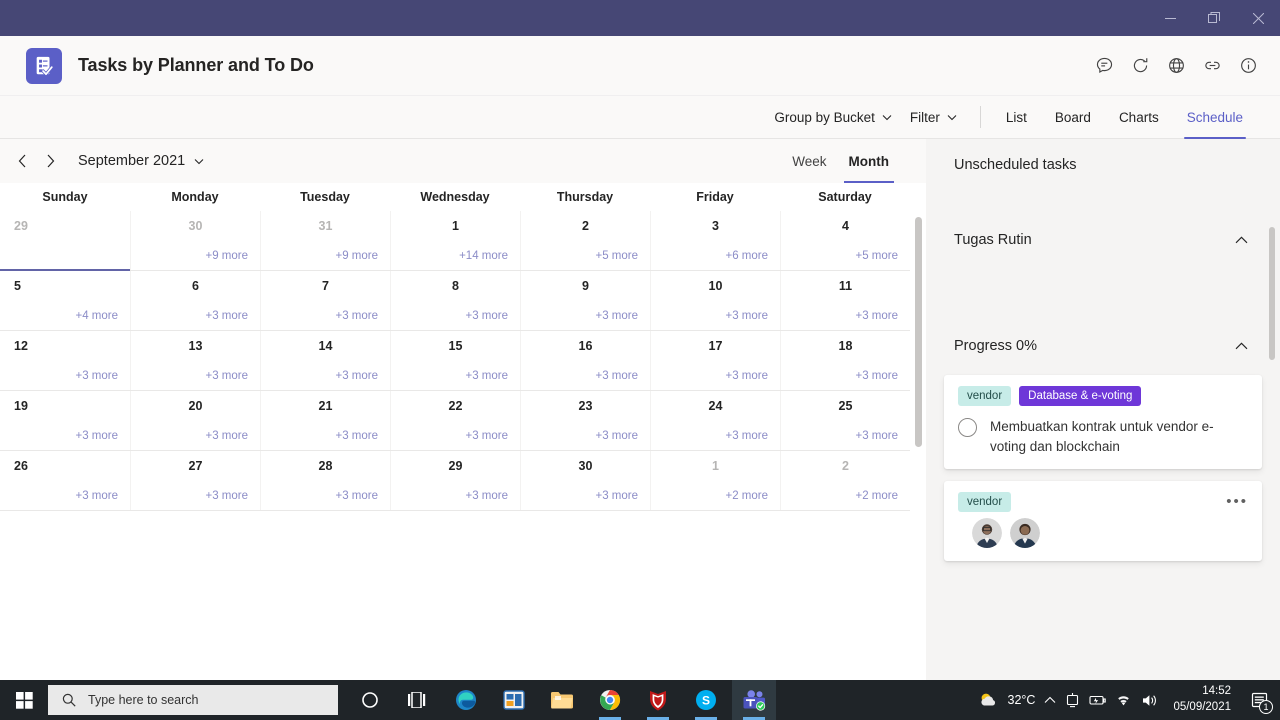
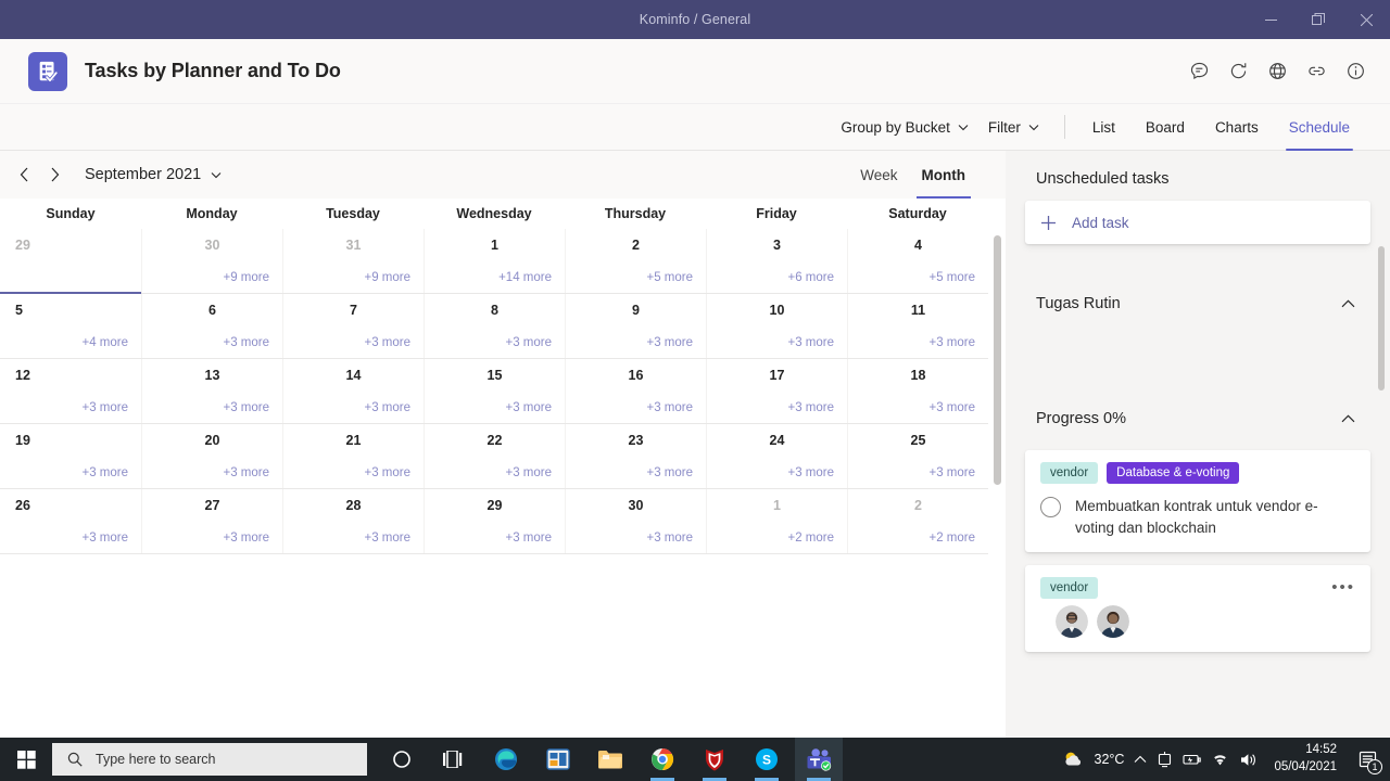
+ Kominfo / General
  Tasks by Planner and To Do
  Group by Bucket
  Filter
  List
  Board
  Charts
  Schedule
  September 2021
  Week
  Month
  Sunday
  Monday
  Tuesday
  Wednesday
  Thursday
  Friday
  Saturday
  29
  30
  +9 more
  31
  +9 more
  1
  +14 more
  2
  +5 more
  3
  +6 more
  4
  +5 more
  5
  +4 more
  6
  +3 more
  7
  +3 more
  8
  +3 more
  9
  +3 more
  10
  +3 more
  11
  +3 more
  12
  +3 more
  13
  +3 more
  14
  +3 more
  15
  +3 more
  16
  +3 more
  17
  +3 more
  18
  +3 more
  19
  +3 more
  20
  +3 more
  21
  +3 more
  22
  +3 more
  23
  +3 more
  24
  +3 more
  25
  +3 more
  26
  +3 more
  27
  +3 more
  28
  +3 more
  29
  +3 more
  30
  +3 more
  1
  +2 more
  2
  +2 more
  Unscheduled tasks
+ Add task
  Tugas Rutin
  Progress 0%
  vendor
  Database & e-voting
  Membuatkan kontrak untuk vendor e-voting dan blockchain
  vendor
  •••
  Type here to search
  S
  32°C
  14:52
- 05/09/2021
+ 05/04/2021
  1
